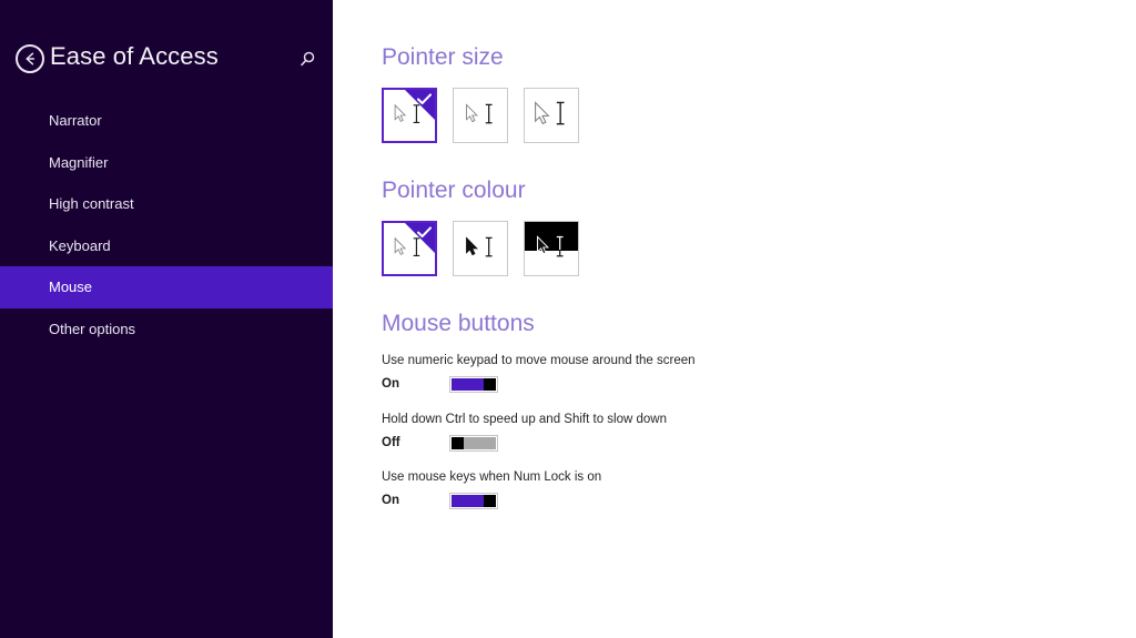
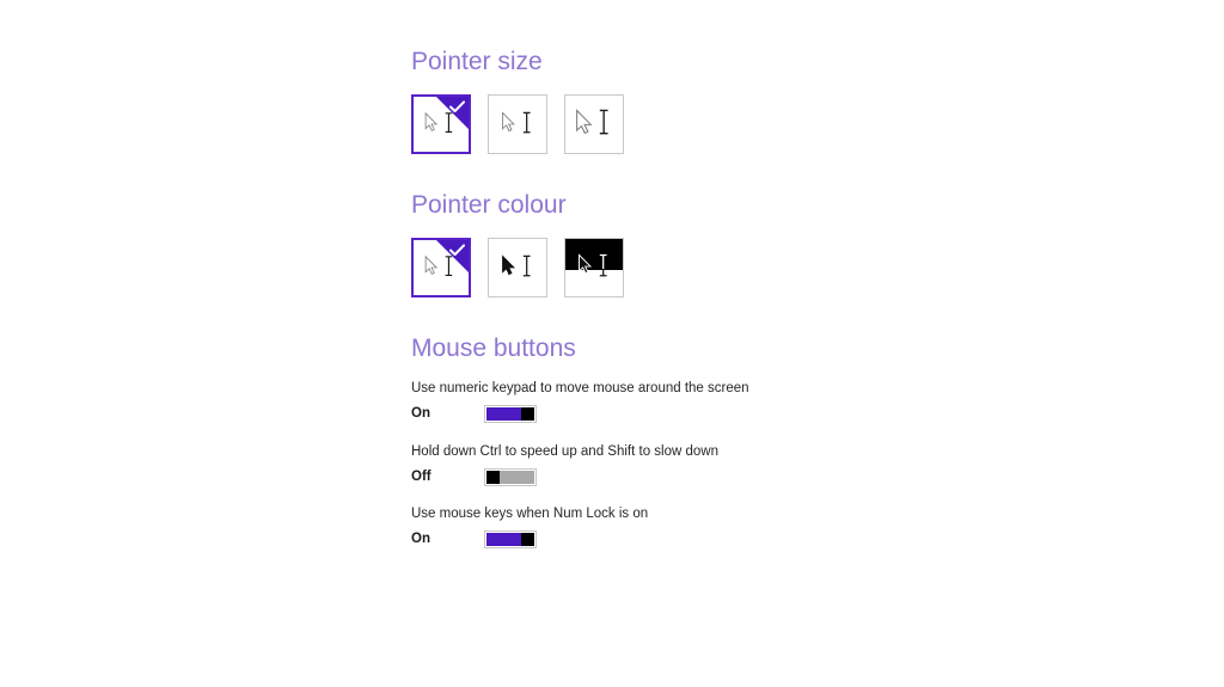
- Ease of Access
- Narrator
- Magnifier
- High contrast
- Keyboard
- Mouse
- Other options
  Pointer size
  Pointer colour
  Mouse buttons
  Use numeric keypad to move mouse around the screen
  On
  Hold down Ctrl to speed up and Shift to slow down
  Off
  Use mouse keys when Num Lock is on
  On
